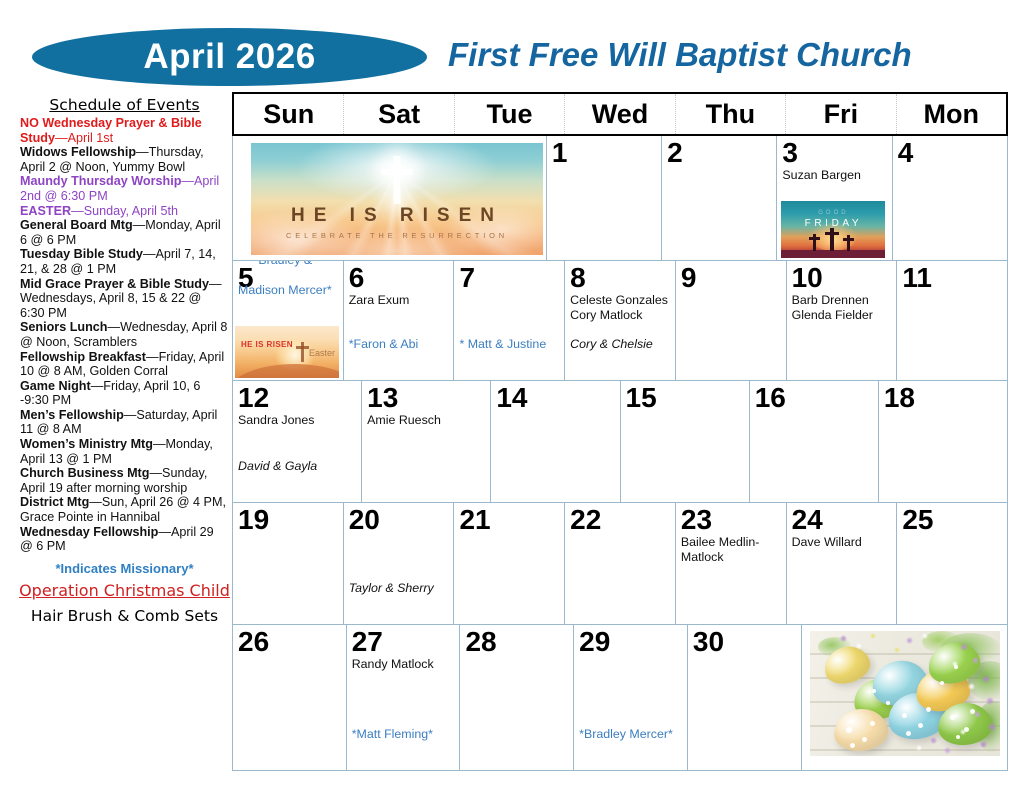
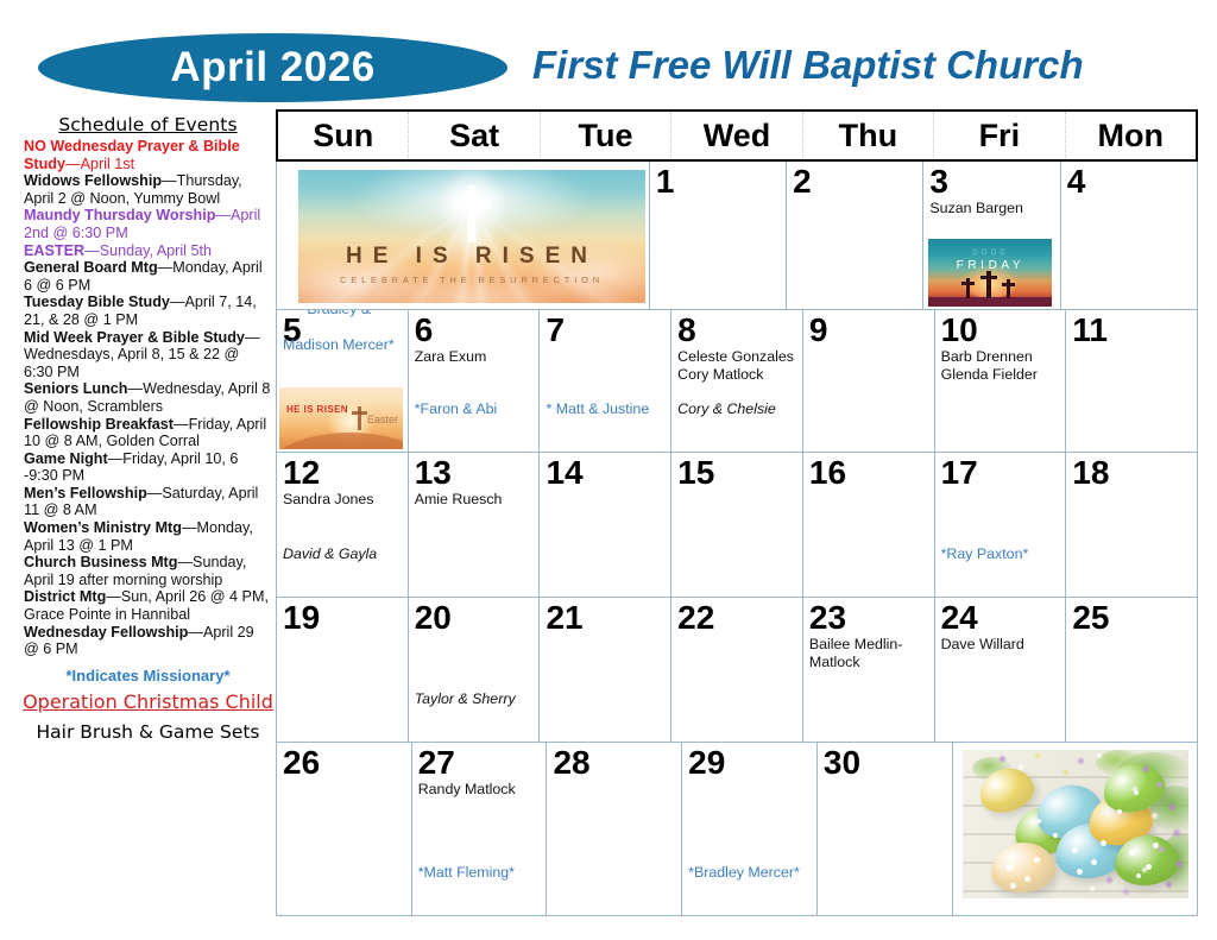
  April 2026
  First Free Will Baptist Church
  Schedule of Events
  NO Wednesday Prayer & Bible Study—April 1st
  Widows Fellowship—Thursday, April 2 @ Noon, Yummy Bowl
  Maundy Thursday Worship—April 2nd @ 6:30 PM
  EASTER—Sunday, April 5th
  General Board Mtg—Monday, April 6 @ 6 PM
  Tuesday Bible Study—April 7, 14, 21, & 28 @ 1 PM
- Mid Grace Prayer & Bible Study—Wednesdays, April 8, 15 & 22 @ 6:30 PM
+ Mid Week Prayer & Bible Study—Wednesdays, April 8, 15 & 22 @ 6:30 PM
  Seniors Lunch—Wednesday, April 8 @ Noon, Scramblers
  Fellowship Breakfast—Friday, April 10 @ 8 AM, Golden Corral
  Game Night—Friday, April 10, 6 -9:30 PM
  Men’s Fellowship—Saturday, April 11 @ 8 AM
  Women’s Ministry Mtg—Monday, April 13 @ 1 PM
  Church Business Mtg—Sunday, April 19 after morning worship
  District Mtg—Sun, April 26 @ 4 PM, Grace Pointe in Hannibal
  Wednesday Fellowship—April 29 @ 6 PM
  *Indicates Missionary*
  Operation Christmas Child
- Hair Brush & Comb Sets
+ Hair Brush & Game Sets
  Sun
  Sat
  Tue
  Wed
  Thu
  Fri
  Mon
  HE IS RISEN
  CELEBRATE THE RESURRECTION
  1
  2
  3
  Suzan Bargen
  FRIDAY
  4
  HE IS RISEN
  Easter
  6
  Zara Exum
  *Faron & Abi
  7
  * Matt & Justine
  8
  Celeste Gonzales
  Cory Matlock
  Cory & Chelsie
  9
  10
  Barb Drennen
  Glenda Fielder
  11
  12
  Sandra Jones
  David & Gayla
  13
  Amie Ruesch
  14
  15
  16
+ 17
+ *Ray Paxton*
  18
  19
  20
  Taylor & Sherry
  21
  22
  23
  Bailee Medlin-Matlock
  24
  Dave Willard
  25
  26
  27
  Randy Matlock
  *Matt Fleming*
  28
  29
  *Bradley Mercer*
  30
